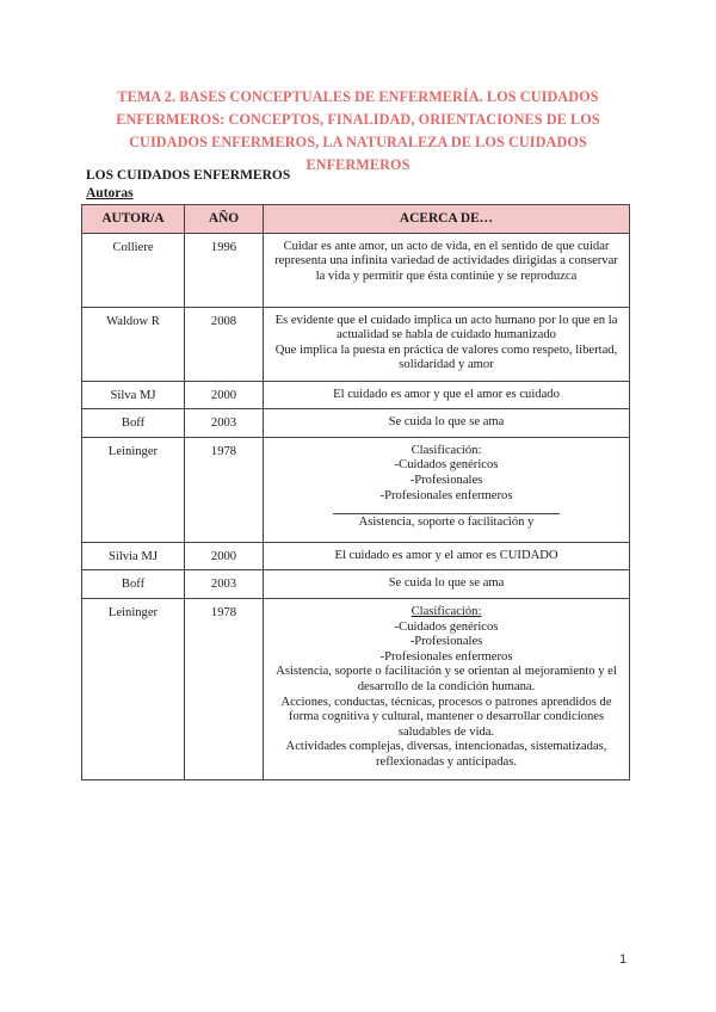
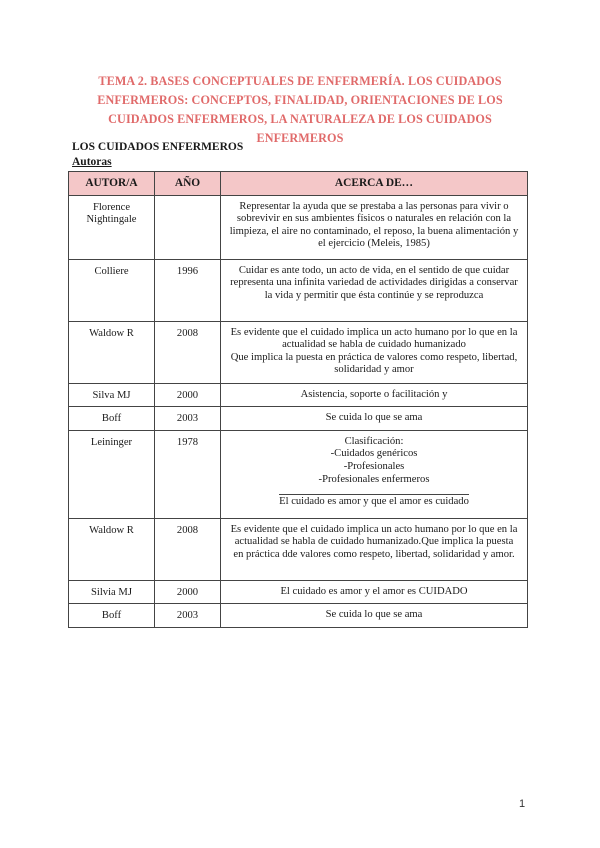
  TEMA 2. BASES CONCEPTUALES DE ENFERMERÍA. LOS CUIDADOS ENFERMEROS: CONCEPTOS, FINALIDAD, ORIENTACIONES DE LOS CUIDADOS ENFERMEROS, LA NATURALEZA DE LOS CUIDADOS ENFERMEROS
  LOS CUIDADOS ENFERMEROS
  Autoras
  AUTOR/A	AÑO	ACERCA DE…
+ Florence Nightingale		Representar la ayuda que se prestaba a las personas para vivir o sobrevivir en sus ambientes físicos o naturales en relación con la limpieza, el aire no contaminado, el reposo, la buena alimentación y el ejercicio (Meleis, 1985)
- Colliere	1996	Cuidar es ante amor, un acto de vida, en el sentido de que cuidar representa una infinita variedad de actividades dirigidas a conservar la vida y permitir que ésta continúe y se reproduzca
+ Colliere	1996	Cuidar es ante todo, un acto de vida, en el sentido de que cuidar representa una infinita variedad de actividades dirigidas a conservar la vida y permitir que ésta continúe y se reproduzca
  Waldow R	2008	Es evidente que el cuidado implica un acto humano por lo que en la actualidad se habla de cuidado humanizado Que implica la puesta en práctica de valores como respeto, libertad, solidaridad y amor
- Silva MJ	2000	El cuidado es amor y que el amor es cuidado
+ Silva MJ	2000	Asistencia, soporte o facilitación y
  Boff	2003	Se cuida lo que se ama
- Leininger	1978	Clasificación: -Cuidados genéricos -Profesionales -Profesionales enfermeros Asistencia, soporte o facilitación y
+ Leininger	1978	Clasificación: -Cuidados genéricos -Profesionales -Profesionales enfermeros El cuidado es amor y que el amor es cuidado
+ Waldow R	2008	Es evidente que el cuidado implica un acto humano por lo que en la actualidad se habla de cuidado humanizado.Que implica la puesta en práctica dde valores como respeto, libertad, solidaridad y amor.
  Silvia MJ	2000	El cuidado es amor y el amor es CUIDADO
  Boff	2003	Se cuida lo que se ama
- Leininger	1978	Clasificación: -Cuidados genéricos -Profesionales -Profesionales enfermeros Asistencia, soporte o facilitación y se orientan al mejoramiento y el desarrollo de la condición humana. Acciones, conductas, técnicas, procesos o patrones aprendidos de forma cognitiva y cultural, mantener o desarrollar condiciones saludables de vida. Actividades complejas, diversas, intencionadas, sistematizadas, reflexionadas y anticipadas.
  1
